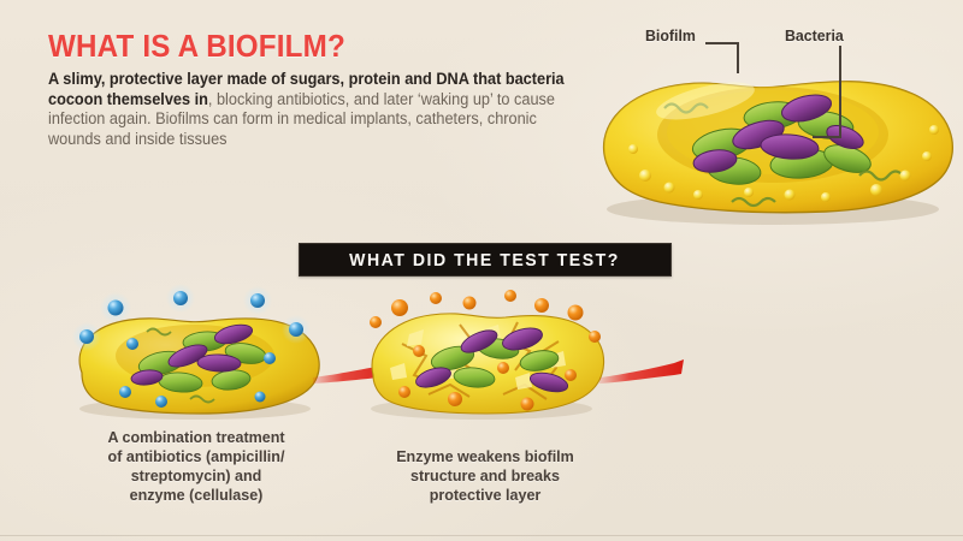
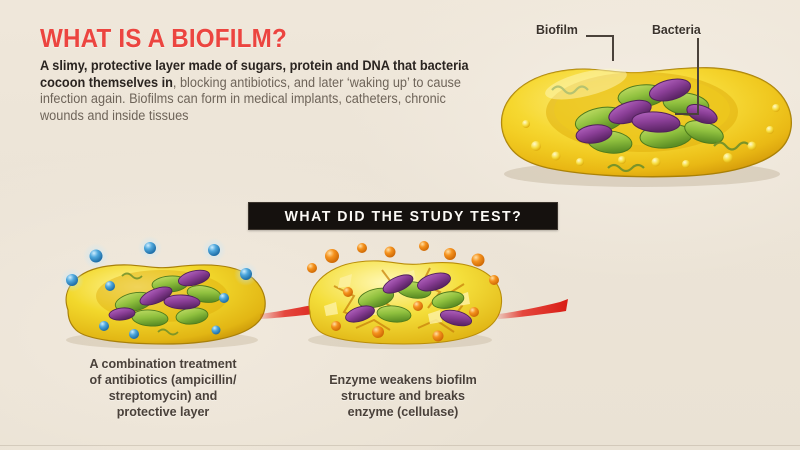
  WHAT IS A BIOFILM?
  A slimy, protective layer made of sugars, protein and DNA that bacteria cocoon themselves in, blocking antibiotics, and later ‘waking up’ to cause infection again. Biofilms can form in medical implants, catheters, chronic wounds and inside tissues
  Biofilm
  Bacteria
- WHAT DID THE TEST TEST?
+ WHAT DID THE STUDY TEST?
  A combination treatment
  of antibiotics (ampicillin/
  streptomycin) and
- enzyme (cellulase)
+ protective layer
  Enzyme weakens biofilm
  structure and breaks
- protective layer
+ enzyme (cellulase)
